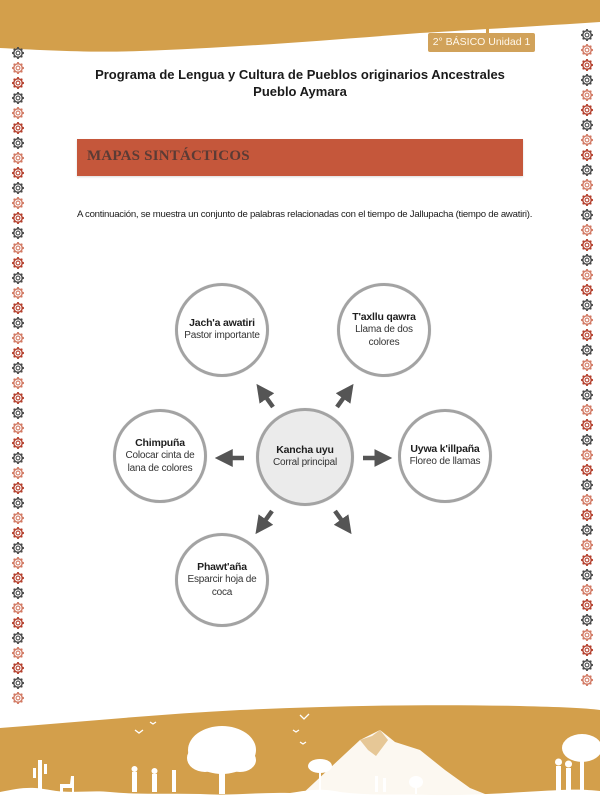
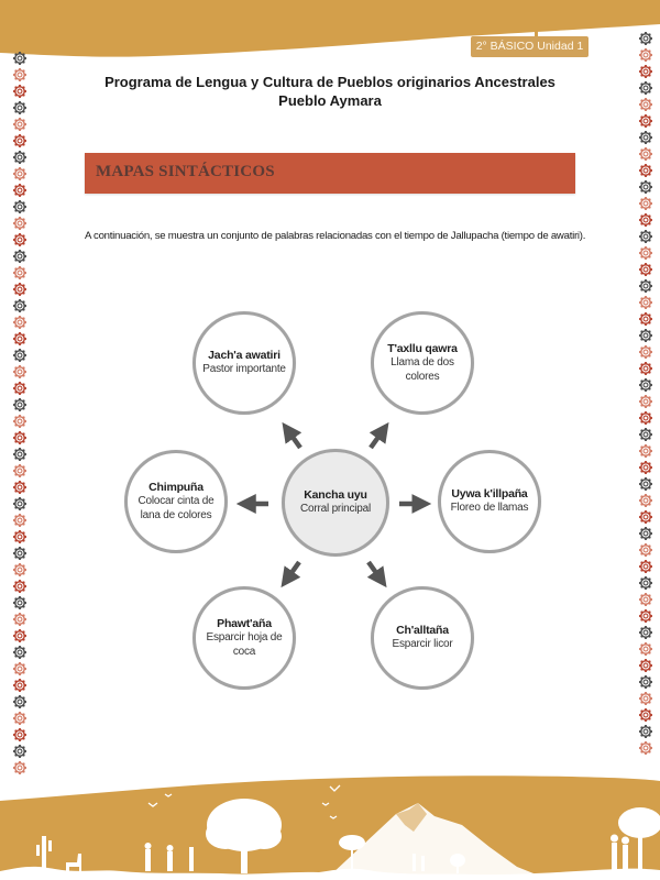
  2° BÁSICO Unidad 1
  Programa de Lengua y Cultura de Pueblos originarios Ancestrales
  Pueblo Aymara
  MAPAS SINTÁCTICOS
  A continuación, se muestra un conjunto de palabras relacionadas con el tiempo de Jallupacha (tiempo de awatiri).
  Jach'a awatiri
  Pastor importante
  T'axllu qawra
  Llama de dos colores
  Chimpuña
  Colocar cinta de lana de colores
  Kancha uyu
  Corral principal
  Uywa k'illpaña
  Floreo de llamas
  Phawt'aña
  Esparcir hoja de coca
+ Ch'alltaña
+ Esparcir licor
